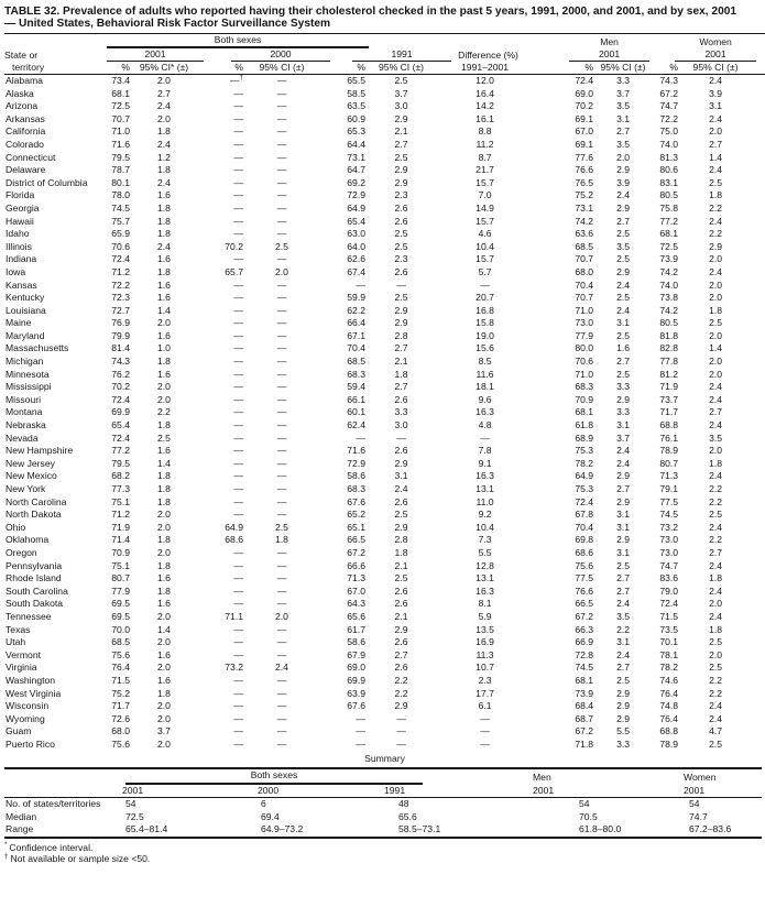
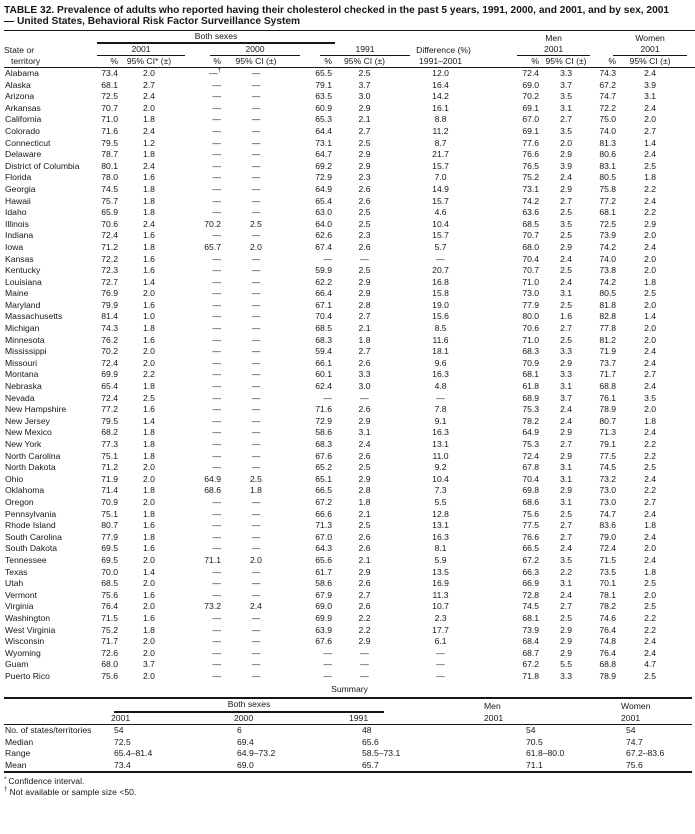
  TABLE 32. Prevalence of adults who reported having their cholesterol checked in the past 5 years, 1991, 2000, and 2001, and by sex, 2001 — United States, Behavioral Risk Factor Surveillance System
  	Both sexes		Men	Women
  State or	2001	2000	1991	Difference (%)	2001	2001
  territory	%	95% CI* (±)	%	95% CI (±)	%	95% CI (±)	1991–2001	%	95% CI (±)	%	95% CI (±)
  Alabama	73.4	2.0	—	—	65.5	2.5	12.0	72.4	3.3	74.3	2.4
- Alaska	68.1	2.7	—	—	58.5	3.7	16.4	69.0	3.7	67.2	3.9
+ Alaska	68.1	2.7	—	—	79.1	3.7	16.4	69.0	3.7	67.2	3.9
  Arizona	72.5	2.4	—	—	63.5	3.0	14.2	70.2	3.5	74.7	3.1
  Arkansas	70.7	2.0	—	—	60.9	2.9	16.1	69.1	3.1	72.2	2.4
  California	71.0	1.8	—	—	65.3	2.1	8.8	67.0	2.7	75.0	2.0
  Colorado	71.6	2.4	—	—	64.4	2.7	11.2	69.1	3.5	74.0	2.7
  Connecticut	79.5	1.2	—	—	73.1	2.5	8.7	77.6	2.0	81.3	1.4
  Delaware	78.7	1.8	—	—	64.7	2.9	21.7	76.6	2.9	80.6	2.4
  District of Columbia	80.1	2.4	—	—	69.2	2.9	15.7	76.5	3.9	83.1	2.5
  Florida	78.0	1.6	—	—	72.9	2.3	7.0	75.2	2.4	80.5	1.8
  Georgia	74.5	1.8	—	—	64.9	2.6	14.9	73.1	2.9	75.8	2.2
  Hawaii	75.7	1.8	—	—	65.4	2.6	15.7	74.2	2.7	77.2	2.4
  Idaho	65.9	1.8	—	—	63.0	2.5	4.6	63.6	2.5	68.1	2.2
  Illinois	70.6	2.4	70.2	2.5	64.0	2.5	10.4	68.5	3.5	72.5	2.9
  Indiana	72.4	1.6	—	—	62.6	2.3	15.7	70.7	2.5	73.9	2.0
  Iowa	71.2	1.8	65.7	2.0	67.4	2.6	5.7	68.0	2.9	74.2	2.4
  Kansas	72.2	1.6	—	—	—	—	—	70.4	2.4	74.0	2.0
  Kentucky	72.3	1.6	—	—	59.9	2.5	20.7	70.7	2.5	73.8	2.0
  Louisiana	72.7	1.4	—	—	62.2	2.9	16.8	71.0	2.4	74.2	1.8
  Maine	76.9	2.0	—	—	66.4	2.9	15.8	73.0	3.1	80.5	2.5
  Maryland	79.9	1.6	—	—	67.1	2.8	19.0	77.9	2.5	81.8	2.0
  Massachusetts	81.4	1.0	—	—	70.4	2.7	15.6	80.0	1.6	82.8	1.4
  Michigan	74.3	1.8	—	—	68.5	2.1	8.5	70.6	2.7	77.8	2.0
  Minnesota	76.2	1.6	—	—	68.3	1.8	11.6	71.0	2.5	81.2	2.0
  Mississippi	70.2	2.0	—	—	59.4	2.7	18.1	68.3	3.3	71.9	2.4
  Missouri	72.4	2.0	—	—	66.1	2.6	9.6	70.9	2.9	73.7	2.4
  Montana	69.9	2.2	—	—	60.1	3.3	16.3	68.1	3.3	71.7	2.7
  Nebraska	65.4	1.8	—	—	62.4	3.0	4.8	61.8	3.1	68.8	2.4
  Nevada	72.4	2.5	—	—	—	—	—	68.9	3.7	76.1	3.5
  New Hampshire	77.2	1.6	—	—	71.6	2.6	7.8	75.3	2.4	78.9	2.0
  New Jersey	79.5	1.4	—	—	72.9	2.9	9.1	78.2	2.4	80.7	1.8
  New Mexico	68.2	1.8	—	—	58.6	3.1	16.3	64.9	2.9	71.3	2.4
  New York	77.3	1.8	—	—	68.3	2.4	13.1	75.3	2.7	79.1	2.2
  North Carolina	75.1	1.8	—	—	67.6	2.6	11.0	72.4	2.9	77.5	2.2
  North Dakota	71.2	2.0	—	—	65.2	2.5	9.2	67.8	3.1	74.5	2.5
  Ohio	71.9	2.0	64.9	2.5	65.1	2.9	10.4	70.4	3.1	73.2	2.4
  Oklahoma	71.4	1.8	68.6	1.8	66.5	2.8	7.3	69.8	2.9	73.0	2.2
  Oregon	70.9	2.0	—	—	67.2	1.8	5.5	68.6	3.1	73.0	2.7
  Pennsylvania	75.1	1.8	—	—	66.6	2.1	12.8	75.6	2.5	74.7	2.4
  Rhode Island	80.7	1.6	—	—	71.3	2.5	13.1	77.5	2.7	83.6	1.8
  South Carolina	77.9	1.8	—	—	67.0	2.6	16.3	76.6	2.7	79.0	2.4
  South Dakota	69.5	1.6	—	—	64.3	2.6	8.1	66.5	2.4	72.4	2.0
  Tennessee	69.5	2.0	71.1	2.0	65.6	2.1	5.9	67.2	3.5	71.5	2.4
  Texas	70.0	1.4	—	—	61.7	2.9	13.5	66.3	2.2	73.5	1.8
  Utah	68.5	2.0	—	—	58.6	2.6	16.9	66.9	3.1	70.1	2.5
  Vermont	75.6	1.6	—	—	67.9	2.7	11.3	72.8	2.4	78.1	2.0
  Virginia	76.4	2.0	73.2	2.4	69.0	2.6	10.7	74.5	2.7	78.2	2.5
  Washington	71.5	1.6	—	—	69.9	2.2	2.3	68.1	2.5	74.6	2.2
  West Virginia	75.2	1.8	—	—	63.9	2.2	17.7	73.9	2.9	76.4	2.2
  Wisconsin	71.7	2.0	—	—	67.6	2.9	6.1	68.4	2.9	74.8	2.4
  Wyoming	72.6	2.0	—	—	—	—	—	68.7	2.9	76.4	2.4
  Guam	68.0	3.7	—	—	—	—	—	67.2	5.5	68.8	4.7
  Puerto Rico	75.6	2.0	—	—	—	—	—	71.8	3.3	78.9	2.5
  Summary
  	Both sexes	Men	Women
  	2001	2000	1991	2001	2001
  No. of states/territories	54	6	48	54	54
  Median	72.5	69.4	65.6	70.5	74.7
  Range	65.4–81.4	64.9–73.2	58.5–73.1	61.8–80.0	67.2–83.6
+ Mean	73.4	69.0	65.7	71.1	75.6
  Confidence interval.
  Not available or sample size <50.
